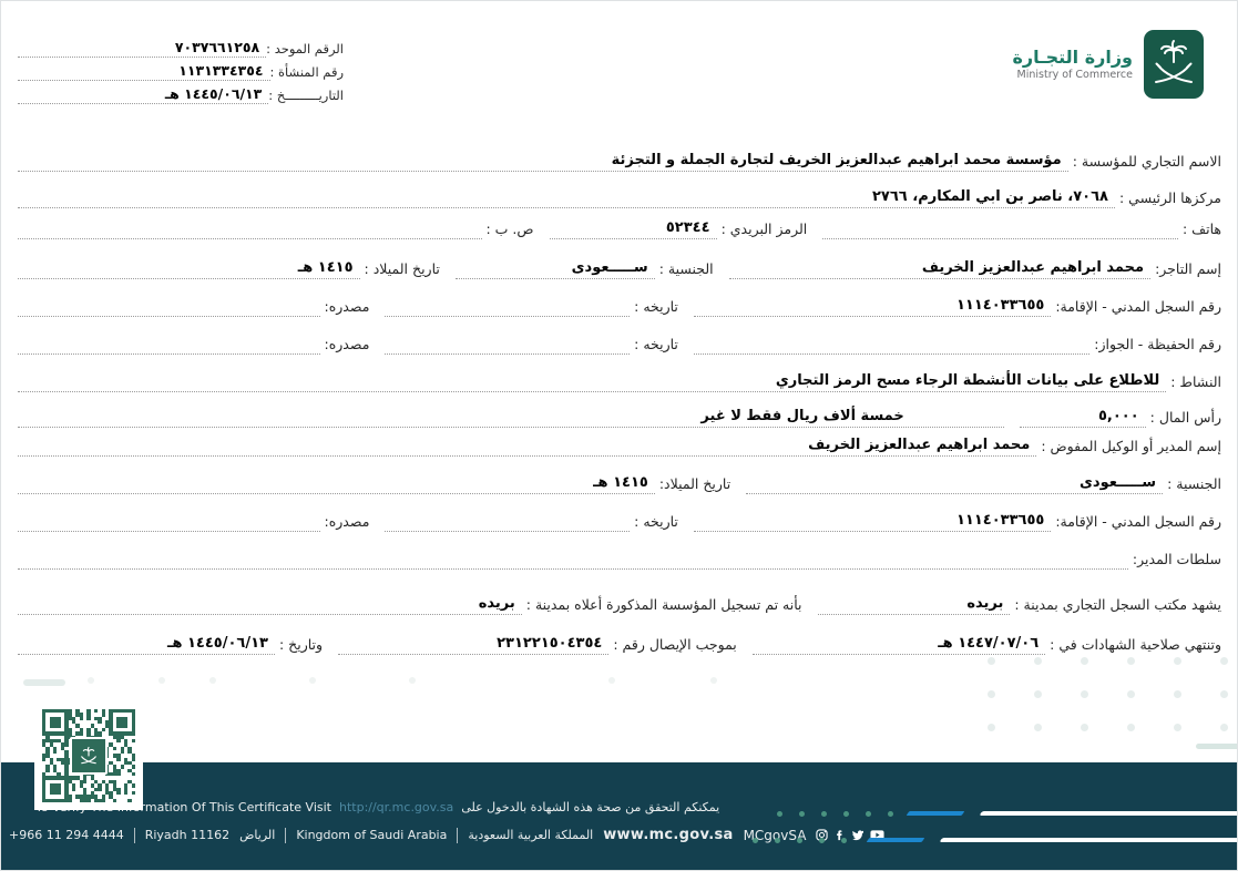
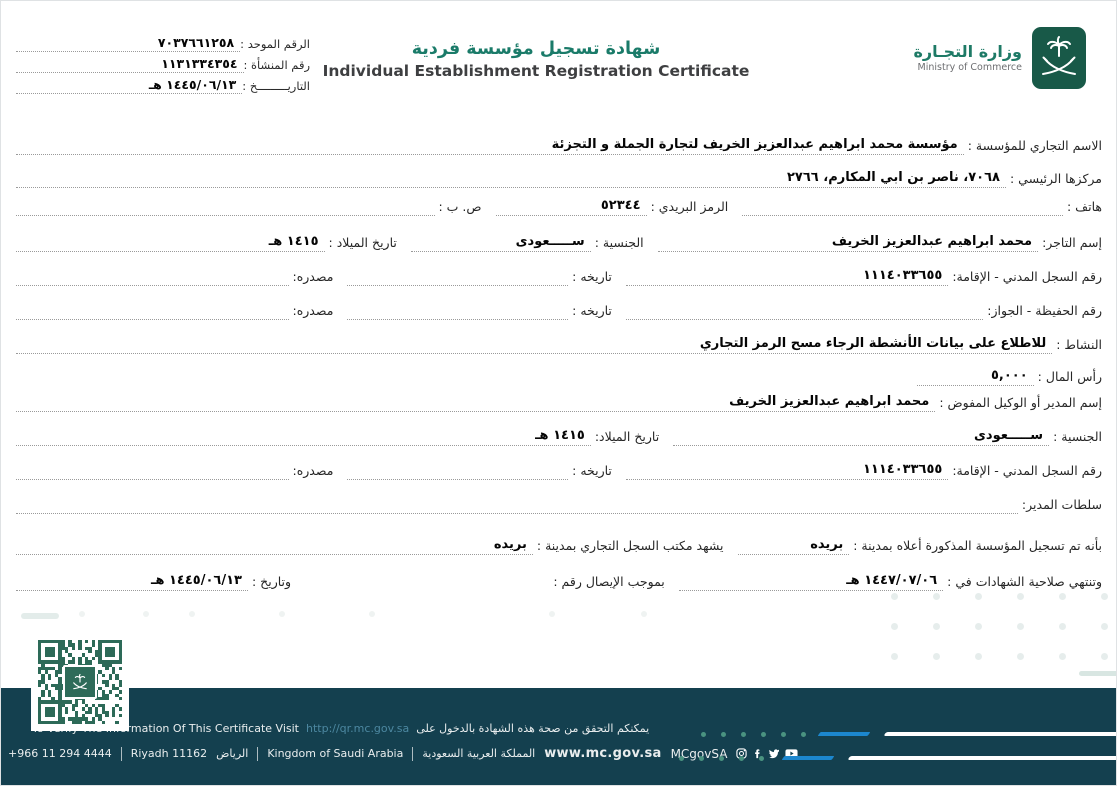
  الرقم الموحد :
  ٧٠٣٧٦٦١٢٥٨
  رقم المنشأة :
  ١١٣١٣٣٤٣٥٤
  التاريـــــــــخ :
  ١٤٤٥/٠٦/١٣ هـ
+ شهادة تسجيل مؤسسة فردية
+ Individual Establishment Registration Certificate
  وزارة التجـارة
  Ministry of Commerce
  الاسم التجاري للمؤسسة :
  مؤسسة محمد ابراهيم عبدالعزيز الخريف لتجارة الجملة و التجزئة
  مركزها الرئيسي :
  ٧٠٦٨، ناصر بن ابي المكارم، ٢٧٦٦
  هاتف :
  الرمز البريدي :
  ٥٢٣٤٤
  ص. ب :
  إسم التاجر:
  محمد ابراهيم عبدالعزيز الخريف
  الجنسية :
  ســـــعودى
  تاريخ الميلاد :
  ١٤١٥ هـ
  رقم السجل المدني - الإقامة:
  ١١١٤٠٣٣٦٥٥
  تاريخه :
  مصدره:
  رقم الحفيظة - الجواز:
  تاريخه :
  مصدره:
  النشاط :
  للاطلاع على بيانات الأنشطة الرجاء مسح الرمز التجاري
  رأس المال :
  ٥,٠٠٠
- خمسة ألاف ريال فقط لا غير
  إسم المدير أو الوكيل المفوض :
  محمد ابراهيم عبدالعزيز الخريف
  الجنسية :
  ســـــعودى
  تاريخ الميلاد:
  ١٤١٥ هـ
  رقم السجل المدني - الإقامة:
  ١١١٤٠٣٣٦٥٥
  تاريخه :
  مصدره:
  سلطات المدير:
- يشهد مكتب السجل التجاري بمدينة :
+ بأنه تم تسجيل المؤسسة المذكورة أعلاه بمدينة :
  بريده
- بأنه تم تسجيل المؤسسة المذكورة أعلاه بمدينة :
+ يشهد مكتب السجل التجاري بمدينة :
  بريده
  وتنتهي صلاحية الشهادات في :
  ١٤٤٧/٠٧/٠٦ هـ
  بموجب الإيصال رقم :
- ٢٣١٢٢١٥٠٤٣٥٤
  وتاريخ :
  ١٤٤٥/٠٦/١٣ هـ
  http://qr.mc.gov.sa
  يمكنكم التحقق من صحة هذه الشهادة بالدخول على
  +966 11 294 4444
  Riyadh 11162
  الرياض
  Kingdom of Saudi Arabia
  المملكة العربية السعودية
  www.mc.gov.sa
  MCgovSA
